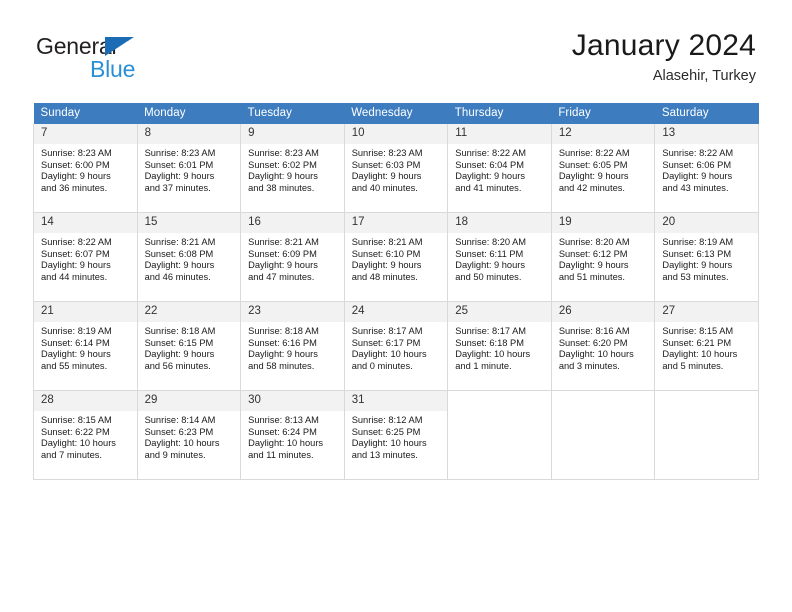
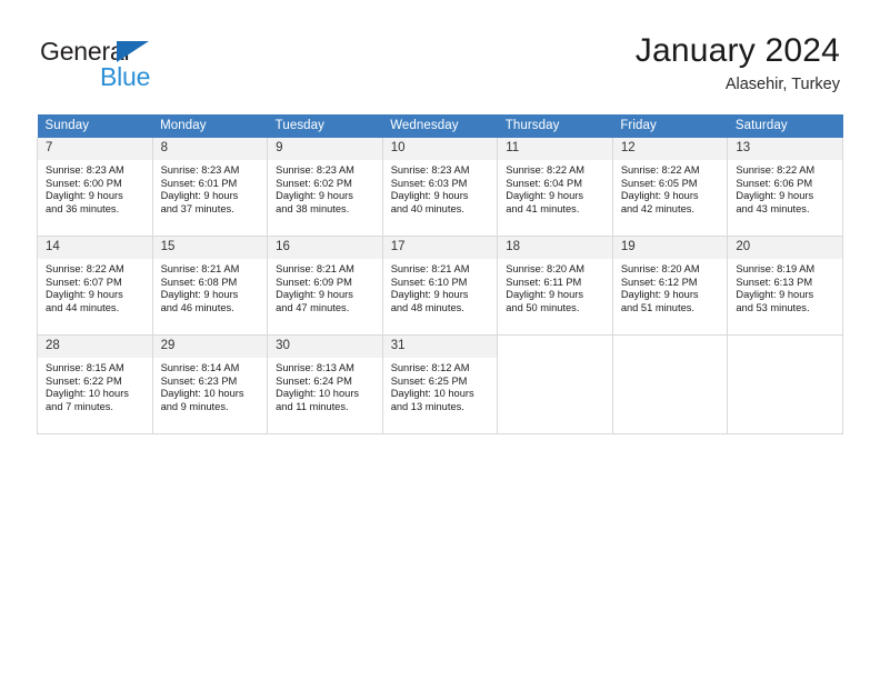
  General
  Blue
  January 2024
  Alasehir, Turkey
  Sunday	Monday	Tuesday	Wednesday	Thursday	Friday	Saturday
  7Sunrise: 8:23 AMSunset: 6:00 PMDaylight: 9 hoursand 36 minutes.	8Sunrise: 8:23 AMSunset: 6:01 PMDaylight: 9 hoursand 37 minutes.	9Sunrise: 8:23 AMSunset: 6:02 PMDaylight: 9 hoursand 38 minutes.	10Sunrise: 8:23 AMSunset: 6:03 PMDaylight: 9 hoursand 40 minutes.	11Sunrise: 8:22 AMSunset: 6:04 PMDaylight: 9 hoursand 41 minutes.	12Sunrise: 8:22 AMSunset: 6:05 PMDaylight: 9 hoursand 42 minutes.	13Sunrise: 8:22 AMSunset: 6:06 PMDaylight: 9 hoursand 43 minutes.
  14Sunrise: 8:22 AMSunset: 6:07 PMDaylight: 9 hoursand 44 minutes.	15Sunrise: 8:21 AMSunset: 6:08 PMDaylight: 9 hoursand 46 minutes.	16Sunrise: 8:21 AMSunset: 6:09 PMDaylight: 9 hoursand 47 minutes.	17Sunrise: 8:21 AMSunset: 6:10 PMDaylight: 9 hoursand 48 minutes.	18Sunrise: 8:20 AMSunset: 6:11 PMDaylight: 9 hoursand 50 minutes.	19Sunrise: 8:20 AMSunset: 6:12 PMDaylight: 9 hoursand 51 minutes.	20Sunrise: 8:19 AMSunset: 6:13 PMDaylight: 9 hoursand 53 minutes.
- 21Sunrise: 8:19 AMSunset: 6:14 PMDaylight: 9 hoursand 55 minutes.	22Sunrise: 8:18 AMSunset: 6:15 PMDaylight: 9 hoursand 56 minutes.	23Sunrise: 8:18 AMSunset: 6:16 PMDaylight: 9 hoursand 58 minutes.	24Sunrise: 8:17 AMSunset: 6:17 PMDaylight: 10 hoursand 0 minutes.	25Sunrise: 8:17 AMSunset: 6:18 PMDaylight: 10 hoursand 1 minute.	26Sunrise: 8:16 AMSunset: 6:20 PMDaylight: 10 hoursand 3 minutes.	27Sunrise: 8:15 AMSunset: 6:21 PMDaylight: 10 hoursand 5 minutes.
  28Sunrise: 8:15 AMSunset: 6:22 PMDaylight: 10 hoursand 7 minutes.	29Sunrise: 8:14 AMSunset: 6:23 PMDaylight: 10 hoursand 9 minutes.	30Sunrise: 8:13 AMSunset: 6:24 PMDaylight: 10 hoursand 11 minutes.	31Sunrise: 8:12 AMSunset: 6:25 PMDaylight: 10 hoursand 13 minutes.
